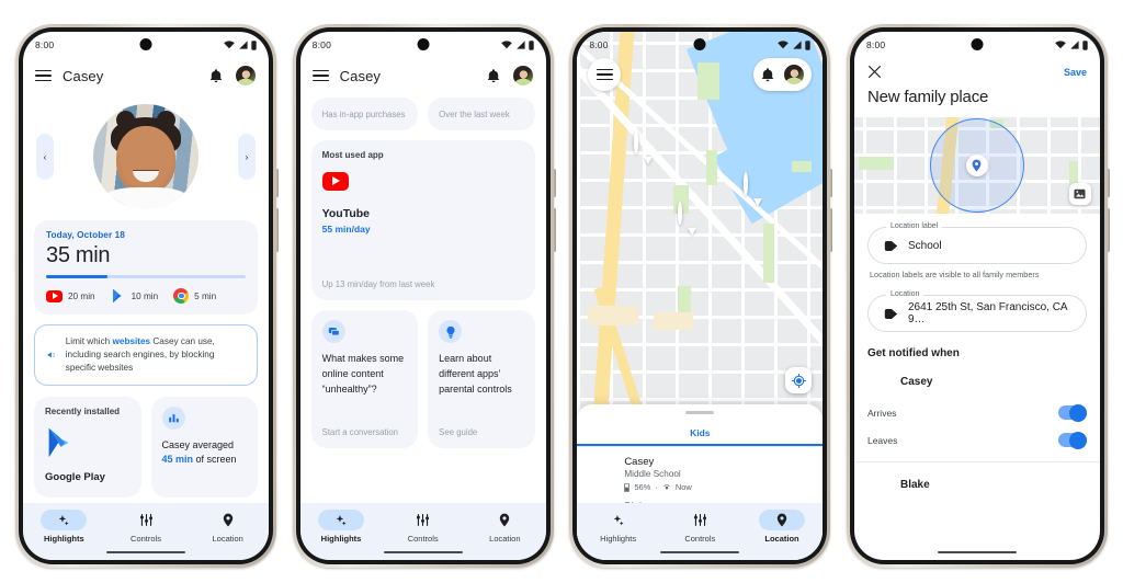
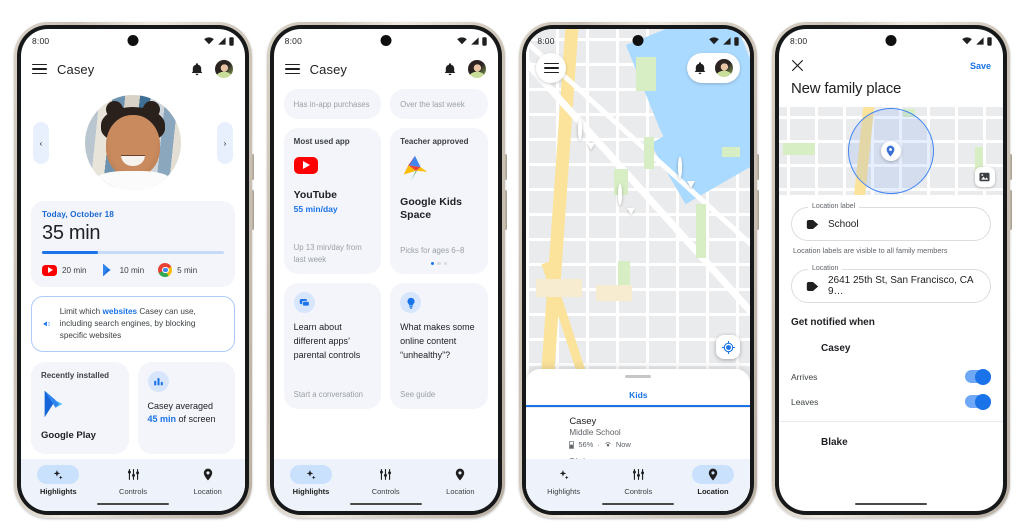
  8:00
  Casey
  ‹
  ›
  Today, October 18
  35 min
  20 min
  10 min
  5 min
  Limit which websites Casey can use, including search engines, by blocking specific websites
  Recently installed
  Google Play
  Casey averaged
  45 min of screen
  Highlights
  Controls
  Location
  8:00
  Casey
  Has in-app purchases
  Over the last week
  Most used app
  YouTube
  55 min/day
  Up 13 min/day from last week
+ Teacher approved
+ Google Kids Space
+ Picks for ages 6–8
- What makes some online content “unhealthy”?
+ Learn about different apps’ parental controls
  Start a conversation
- Learn about different apps’ parental controls
+ What makes some online content “unhealthy”?
  See guide
  Highlights
  Controls
  Location
  8:00
  Kids
  Casey
  Middle School
  56%
  ·
  Now
  Highlights
  Controls
  Location
  8:00
  Save
  New family place
  School
  Location labels are visible to all family members
  2641 25th St, San Francisco, CA 9…
  Get notified when
  Casey
  Arrives
  Leaves
  Blake
